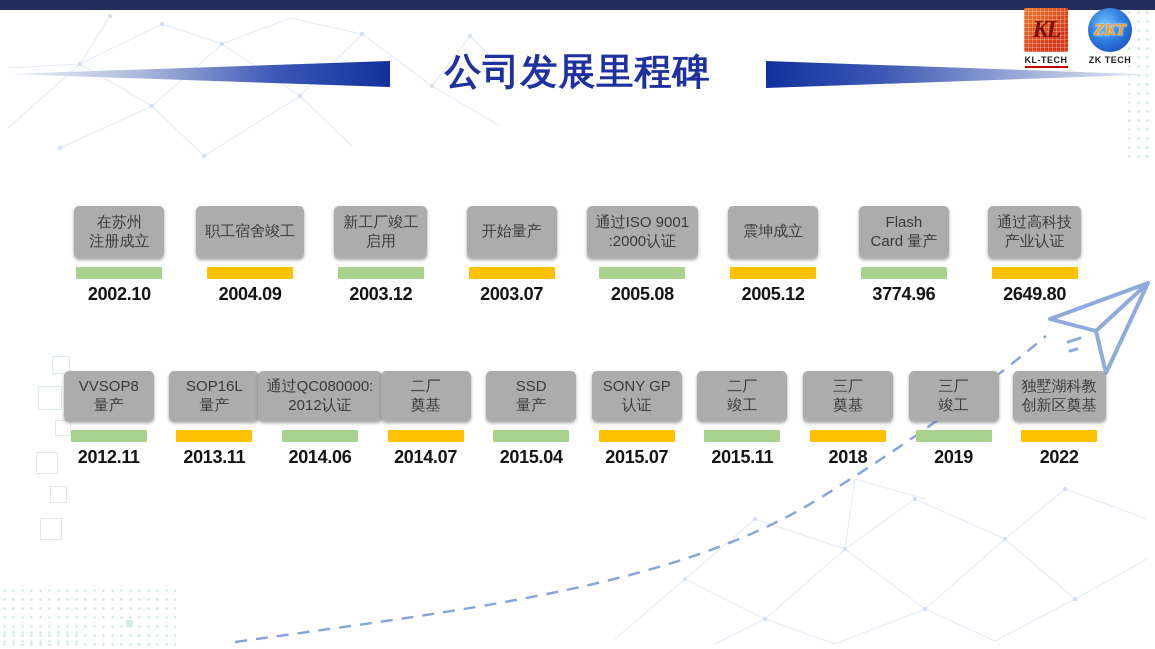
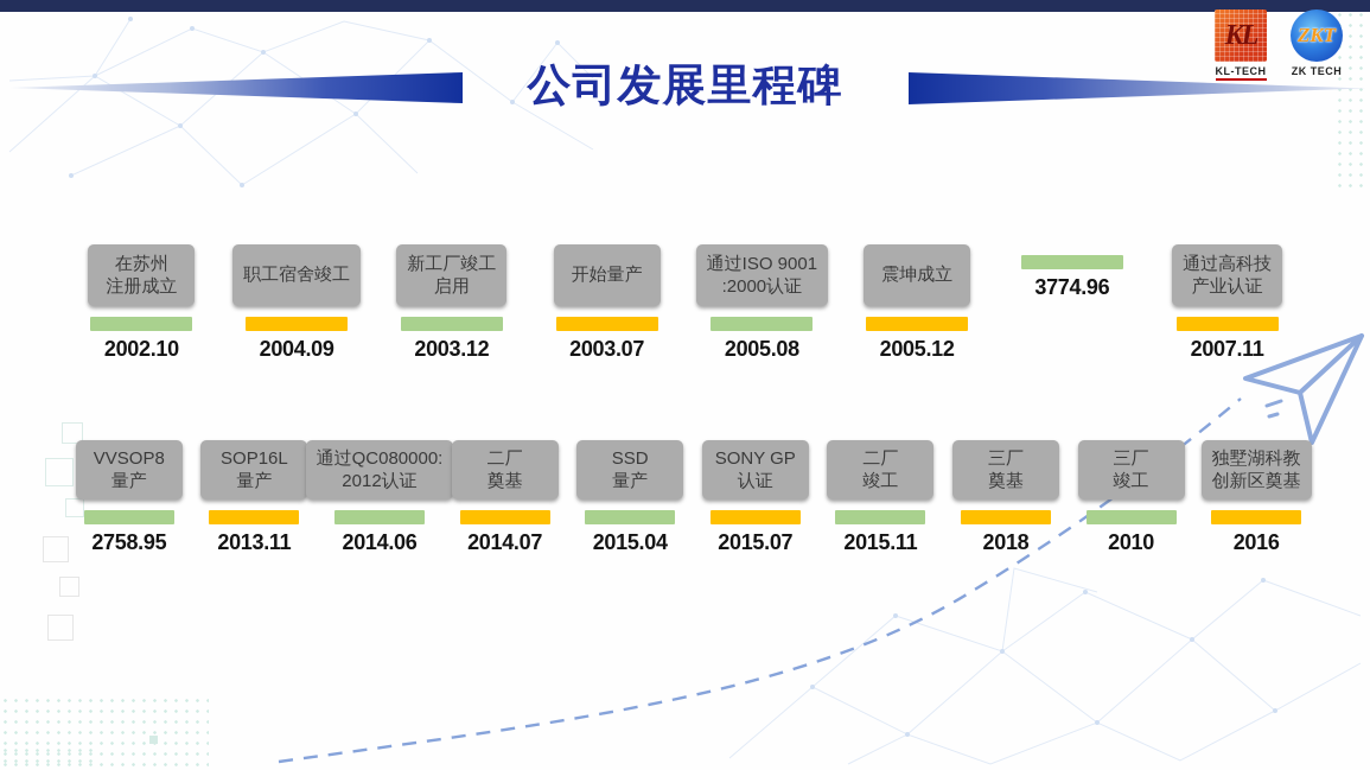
  KL
  KL-TECH
  ZKT
  ZK TECH
  公司发展里程碑
  在苏州
  注册成立
  2002.10
  职工宿舍竣工
  2004.09
  新工厂竣工
  启用
  2003.12
  开始量产
  2003.07
  通过ISO 9001
  :2000认证
  2005.08
  震坤成立
  2005.12
- Flash
- Card 量产
  3774.96
  通过高科技
  产业认证
- 2649.80
+ 2007.11
  VVSOP8
  量产
- 2012.11
+ 2758.95
  SOP16L
  量产
  2013.11
  通过QC080000:
  2012认证
  2014.06
  二厂
  奠基
  2014.07
  SSD
  量产
  2015.04
  SONY GP
  认证
  2015.07
  二厂
  竣工
  2015.11
  三厂
  奠基
  2018
  三厂
  竣工
- 2019
+ 2010
  独墅湖科教
  创新区奠基
- 2022
+ 2016
